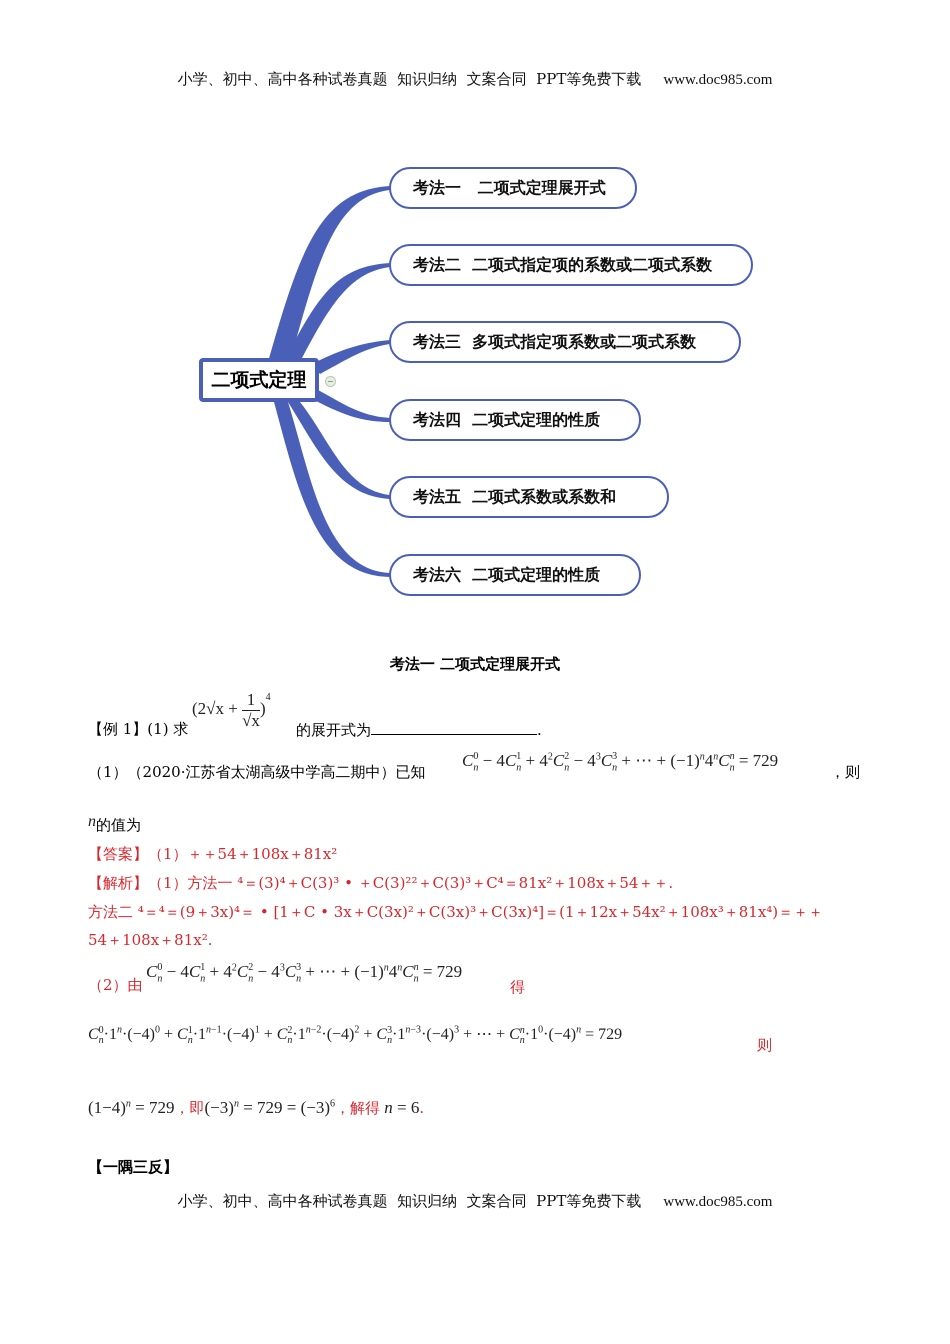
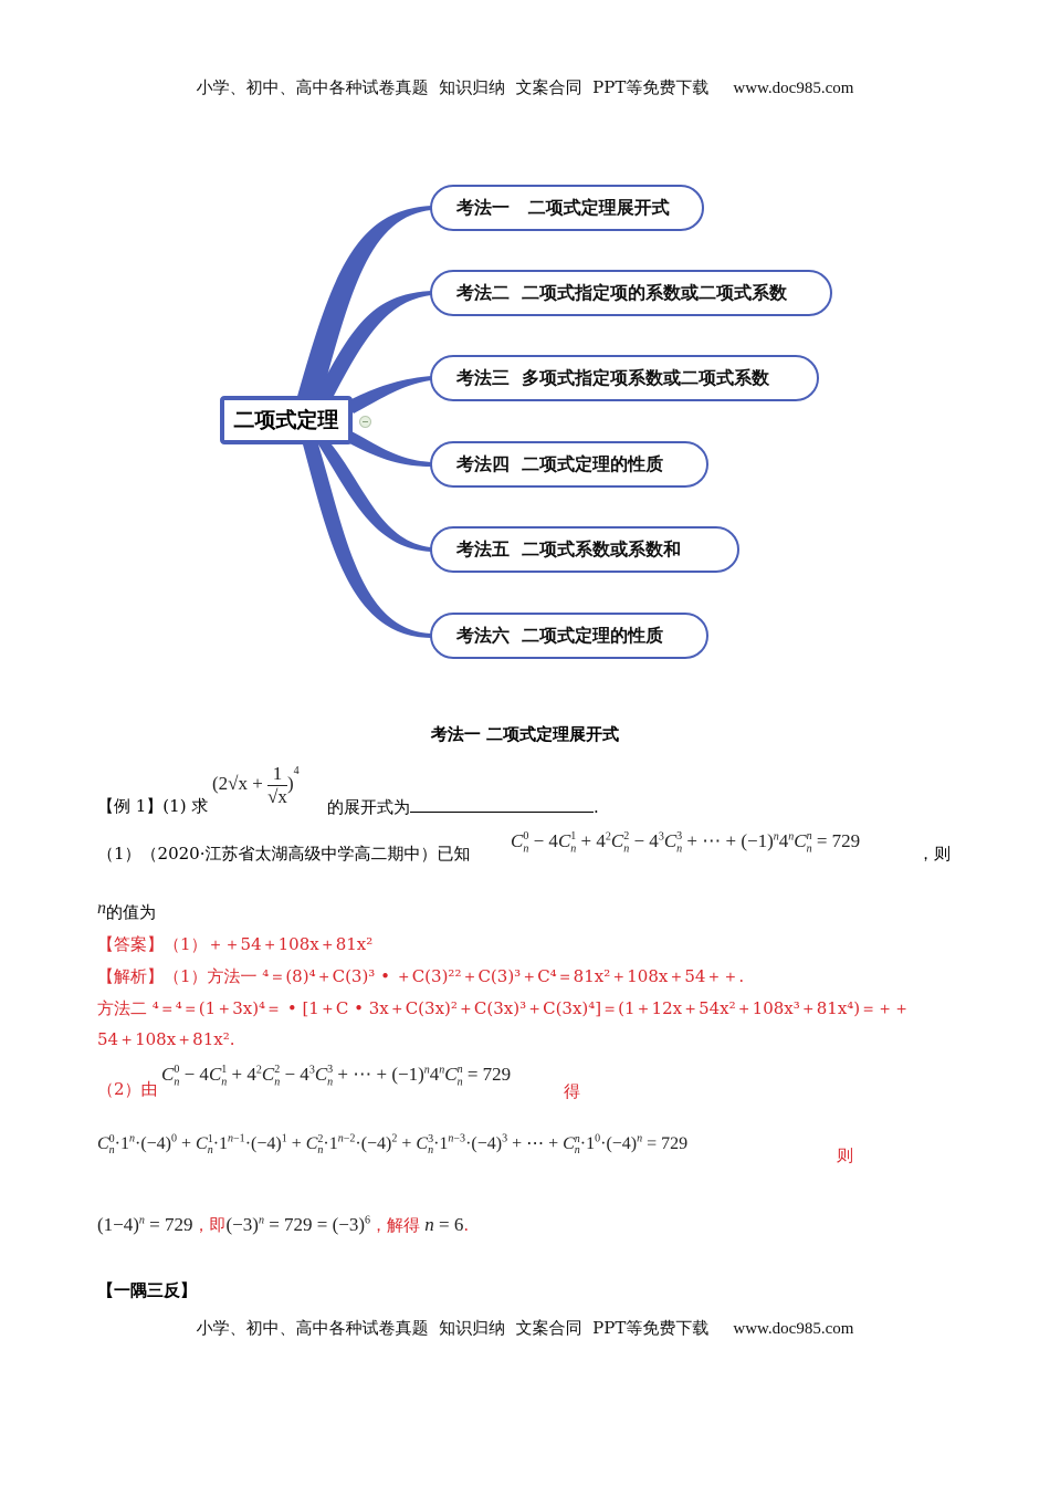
  小学、初中、高中各种试卷真题 知识归纳 文案合同 PPT等免费下载 www.doc985.com
  二项式定理
  考法一 二项式定理展开式
  考法二 二项式指定项的系数或二项式系数
  考法三 多项式指定项系数或二项式系数
  考法四 二项式定理的性质
  考法五 二项式系数或系数和
  考法六 二项式定理的性质
  考法一 二项式定理展开式
  【例 1】(1) 求
  (2√x +
  1
  √x
  )4
  的展开式为 .
  （1）（2020·江苏省太湖高级中学高二期中）已知
  Cn0 − 4Cn1 + 42Cn2 − 43Cn3 + ⋯ + (−1)n4nCnn = 729
  ，则
  n的值为
  【答案】（1）＋＋54＋108x＋81x²
- 【解析】（1）方法一 ⁴＝(3)⁴＋C(3)³ • ＋C(3)²²＋C(3)³＋C⁴＝81x²＋108x＋54＋＋.
+ 【解析】（1）方法一 ⁴＝(8)⁴＋C(3)³ • ＋C(3)²²＋C(3)³＋C⁴＝81x²＋108x＋54＋＋.
- 方法二 ⁴＝⁴＝(9＋3x)⁴＝ • [1＋C • 3x＋C(3x)²＋C(3x)³＋C(3x)⁴]＝(1＋12x＋54x²＋108x³＋81x⁴)＝＋＋
+ 方法二 ⁴＝⁴＝(1＋3x)⁴＝ • [1＋C • 3x＋C(3x)²＋C(3x)³＋C(3x)⁴]＝(1＋12x＋54x²＋108x³＋81x⁴)＝＋＋
  54＋108x＋81x².
  （2）由
  Cn0 − 4Cn1 + 42Cn2 − 43Cn3 + ⋯ + (−1)n4nCnn = 729
  得
  Cn0·1n·(−4)0 + Cn1·1n−1·(−4)1 + Cn2·1n−2·(−4)2 + Cn3·1n−3·(−4)3 + ⋯ + Cnn·10·(−4)n = 729
  则
  (1−4)n = 729，即(−3)n = 729 = (−3)6，解得 n = 6.
  【一隅三反】
  小学、初中、高中各种试卷真题 知识归纳 文案合同 PPT等免费下载 www.doc985.com
